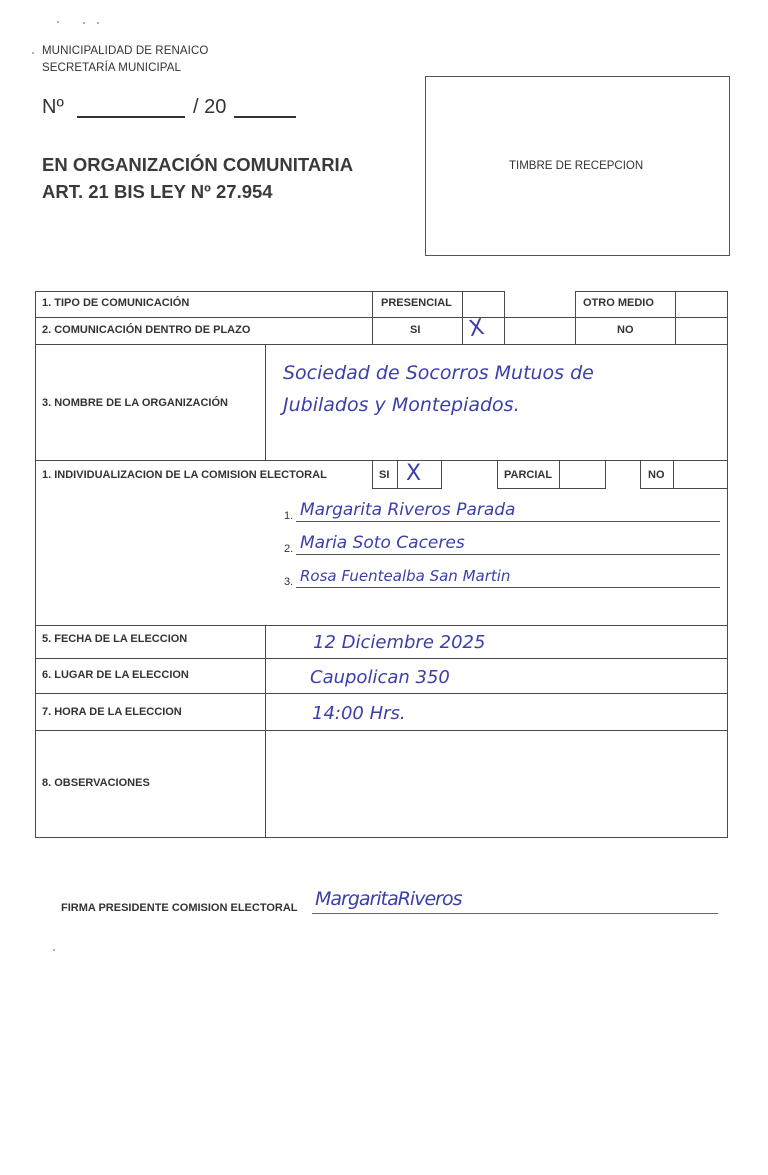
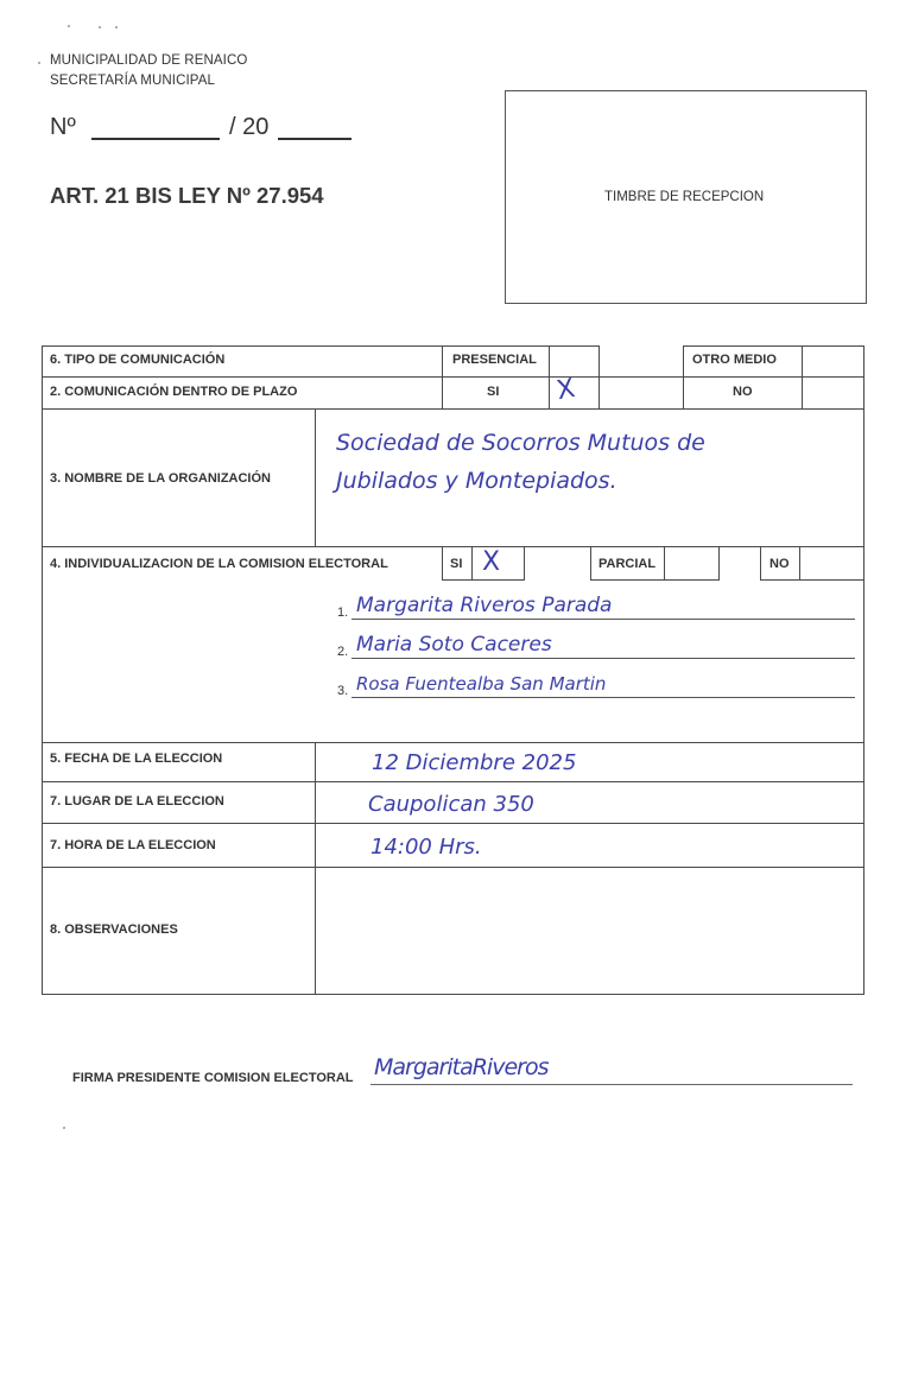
  MUNICIPALIDAD DE RENAICO
  SECRETARÍA MUNICIPAL
  Nº
  / 20
- EN ORGANIZACIÓN COMUNITARIA
  ART. 21 BIS LEY Nº 27.954
  TIMBRE DE RECEPCION
- 1. TIPO DE COMUNICACIÓN
+ 6. TIPO DE COMUNICACIÓN
  PRESENCIAL
  OTRO MEDIO
  2. COMUNICACIÓN DENTRO DE PLAZO
  SI
  NO
  3. NOMBRE DE LA ORGANIZACIÓN
  Sociedad de Socorros Mutuos de
  Jubilados y Montepiados.
- 1. INDIVIDUALIZACION DE LA COMISION ELECTORAL
+ 4. INDIVIDUALIZACION DE LA COMISION ELECTORAL
  SI
  X
  PARCIAL
  NO
  1.
  Margarita Riveros Parada
  2.
  Maria Soto Caceres
  3.
  Rosa Fuentealba San Martin
  5. FECHA DE LA ELECCION
  12 Diciembre 2025
- 6. LUGAR DE LA ELECCION
+ 7. LUGAR DE LA ELECCION
  Caupolican 350
  7. HORA DE LA ELECCION
  14:00 Hrs.
  8. OBSERVACIONES
  FIRMA PRESIDENTE COMISION ELECTORAL
  MargaritaRiveros
